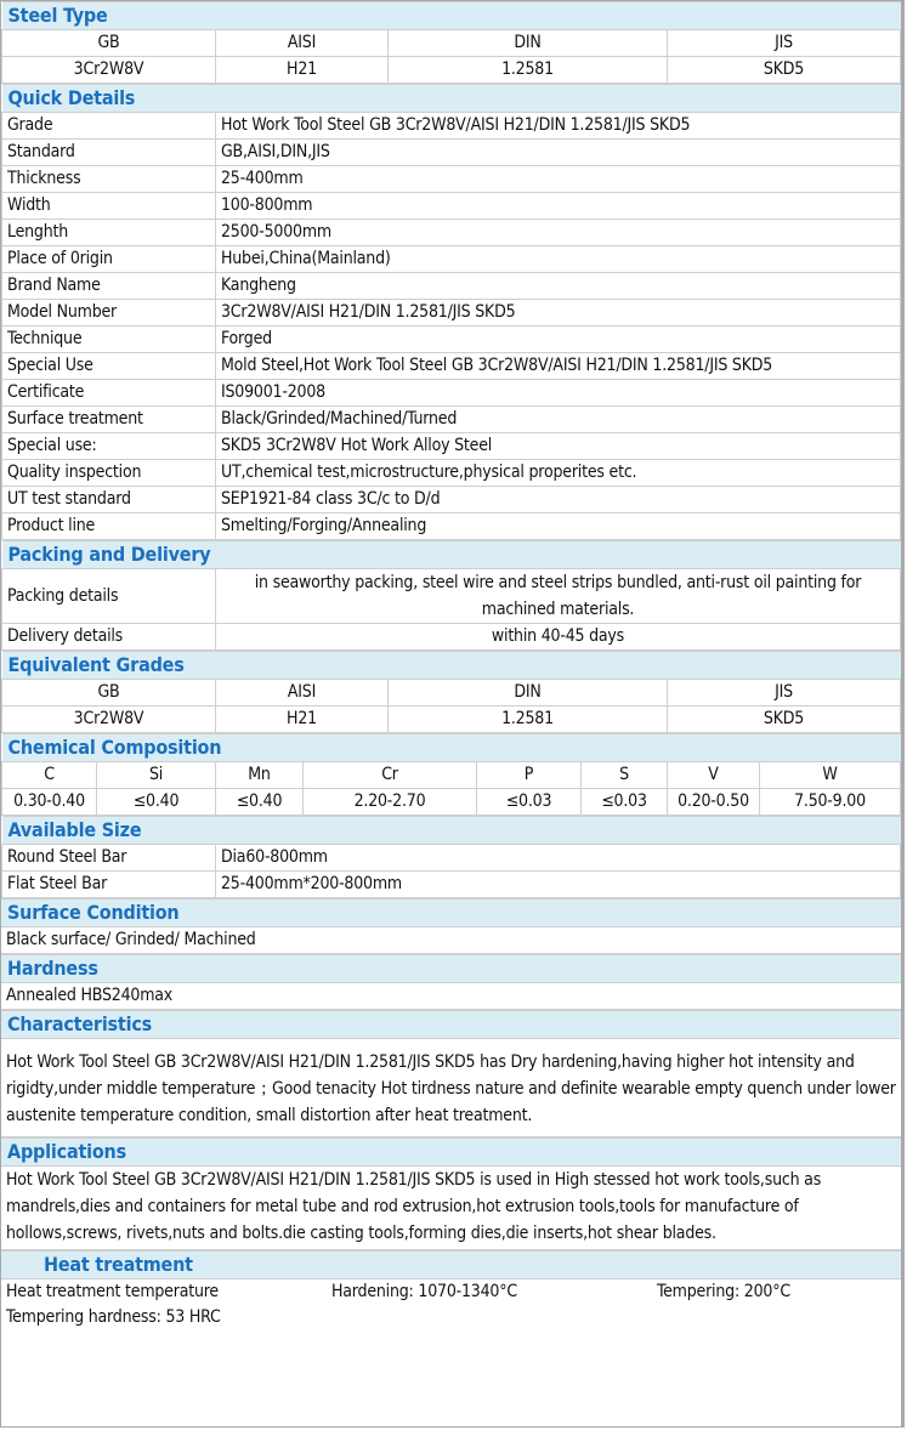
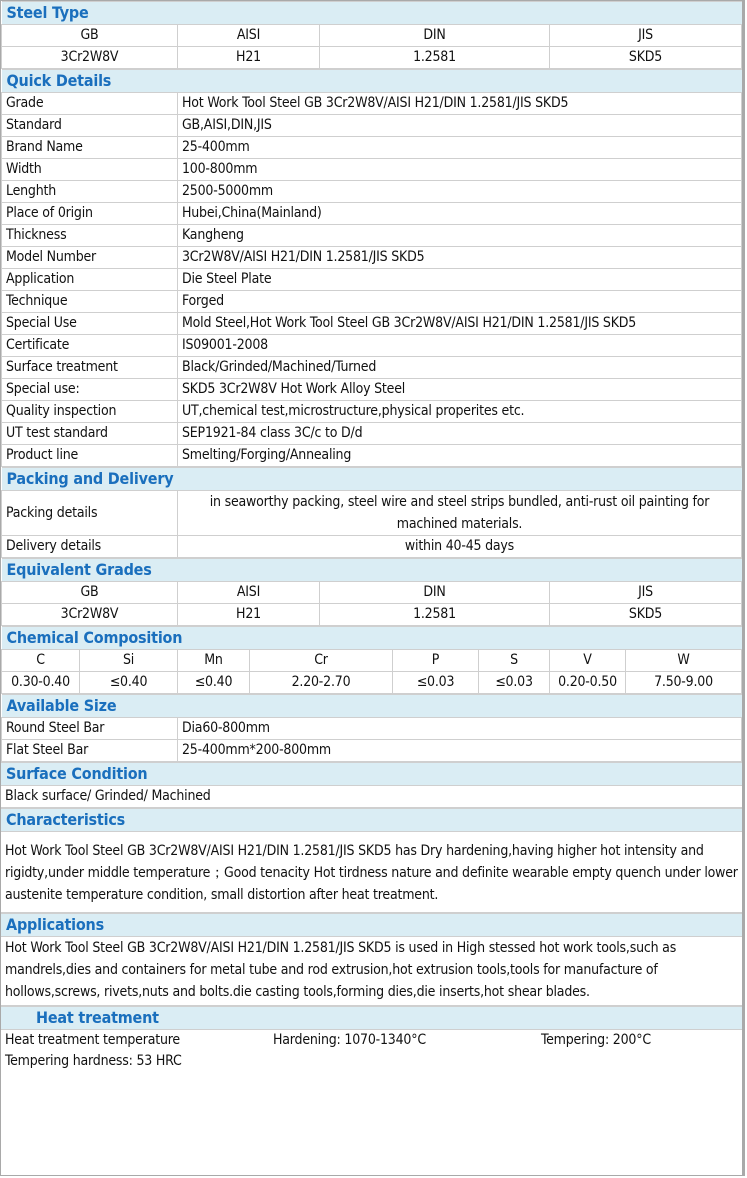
  Steel Type
  GB	AISI	DIN	JIS
  3Cr2W8V	H21	1.2581	SKD5
  Quick Details
  Grade	Hot Work Tool Steel GB 3Cr2W8V/AISI H21/DIN 1.2581/JIS SKD5
  Standard	GB,AISI,DIN,JIS
- Thickness	25-400mm
+ Brand Name	25-400mm
  Width	100-800mm
  Lenghth	2500-5000mm
  Place of 0rigin	Hubei,China(Mainland)
- Brand Name	Kangheng
+ Thickness	Kangheng
  Model Number	3Cr2W8V/AISI H21/DIN 1.2581/JIS SKD5
+ Application	Die Steel Plate
  Technique	Forged
  Special Use	Mold Steel,Hot Work Tool Steel GB 3Cr2W8V/AISI H21/DIN 1.2581/JIS SKD5
  Certificate	IS09001-2008
  Surface treatment	Black/Grinded/Machined/Turned
  Special use:	SKD5 3Cr2W8V Hot Work Alloy Steel
  Quality inspection	UT,chemical test,microstructure,physical properites etc.
  UT test standard	SEP1921-84 class 3C/c to D/d
  Product line	Smelting/Forging/Annealing
  Packing and Delivery
  Packing details	in seaworthy packing, steel wire and steel strips bundled, anti-rust oil painting for machined materials.
  Delivery details	within 40-45 days
  Equivalent Grades
  GB	AISI	DIN	JIS
  3Cr2W8V	H21	1.2581	SKD5
  Chemical Composition
  C	Si	Mn	Cr	P	S	V	W
  0.30-0.40	≤0.40	≤0.40	2.20-2.70	≤0.03	≤0.03	0.20-0.50	7.50-9.00
  Available Size
  Round Steel Bar	Dia60-800mm
  Flat Steel Bar	25-400mm*200-800mm
  Surface Condition
  Black surface/ Grinded/ Machined
- Hardness
- Annealed HBS240max
  Characteristics
  Hot Work Tool Steel GB 3Cr2W8V/AISI H21/DIN 1.2581/JIS SKD5 has Dry hardening,having higher hot intensity and rigidty,under middle temperature；Good tenacity Hot tirdness nature and definite wearable empty quench under lower austenite temperature condition, small distortion after heat treatment.
  Applications
  Hot Work Tool Steel GB 3Cr2W8V/AISI H21/DIN 1.2581/JIS SKD5 is used in High stessed hot work tools,such as mandrels,dies and containers for metal tube and rod extrusion,hot extrusion tools,tools for manufacture of hollows,screws, rivets,nuts and bolts.die casting tools,forming dies,die inserts,hot shear blades.
  Heat treatment
  Heat treatment temperature	Hardening: 1070-1340°C	Tempering: 200°C
  Tempering hardness: 53 HRC
